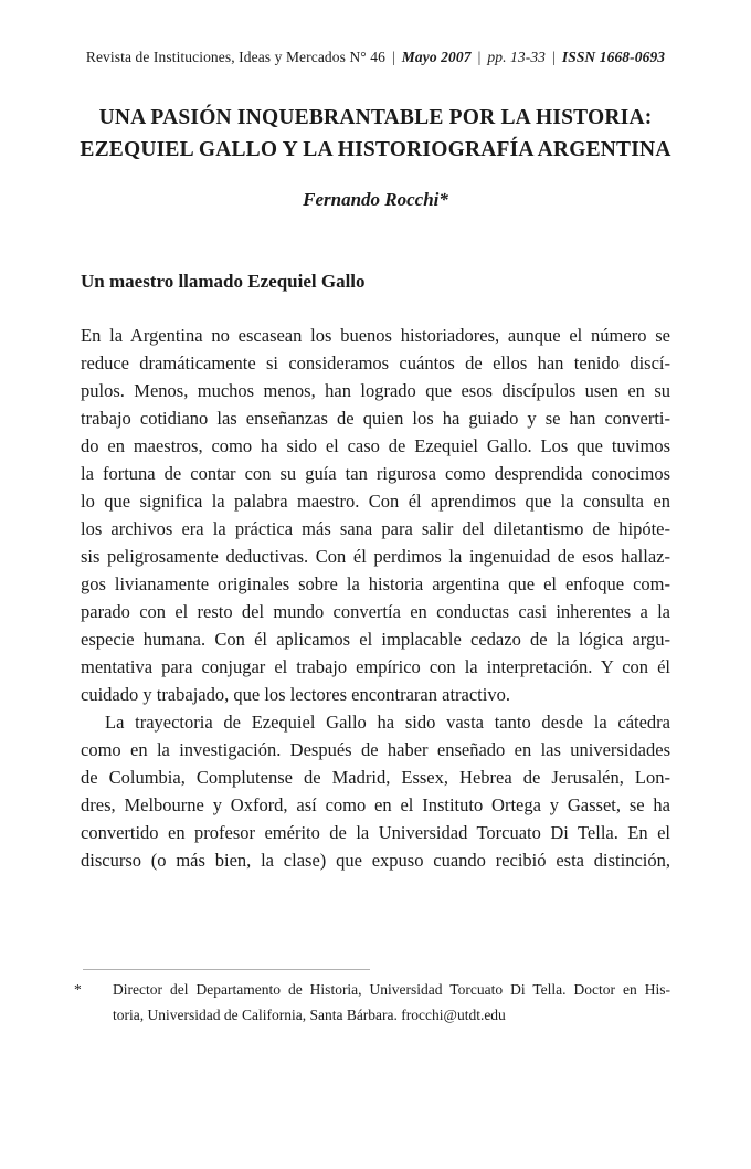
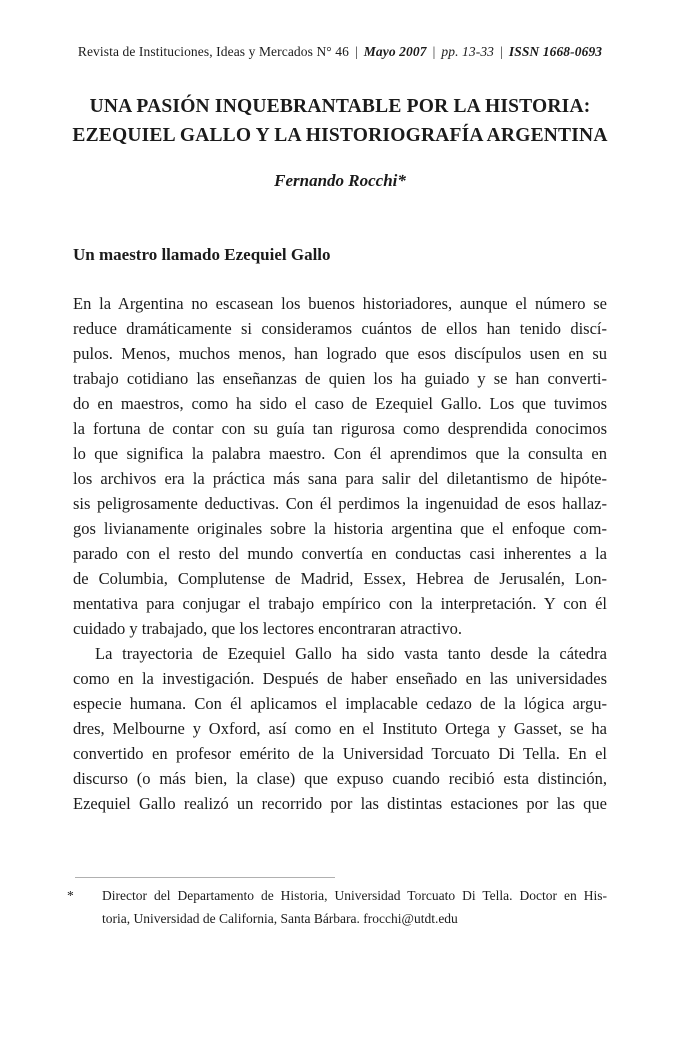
  Revista de Instituciones, Ideas y Mercados N° 46 | Mayo 2007 | pp. 13-33 | ISSN 1668-0693
  UNA PASIÓN INQUEBRANTABLE POR LA HISTORIA:
  EZEQUIEL GALLO Y LA HISTORIOGRAFÍA ARGENTINA
  Fernando Rocchi*
  Un maestro llamado Ezequiel Gallo
  En la Argentina no escasean los buenos historiadores, aunque el número se
  reduce dramáticamente si consideramos cuántos de ellos han tenido discí-
  pulos. Menos, muchos menos, han logrado que esos discípulos usen en su
  trabajo cotidiano las enseñanzas de quien los ha guiado y se han converti-
  do en maestros, como ha sido el caso de Ezequiel Gallo. Los que tuvimos
  la fortuna de contar con su guía tan rigurosa como desprendida conocimos
  lo que significa la palabra maestro. Con él aprendimos que la consulta en
  los archivos era la práctica más sana para salir del diletantismo de hipóte-
  sis peligrosamente deductivas. Con él perdimos la ingenuidad de esos hallaz-
  gos livianamente originales sobre la historia argentina que el enfoque com-
  parado con el resto del mundo convertía en conductas casi inherentes a la
- especie humana. Con él aplicamos el implacable cedazo de la lógica argu-
+ de Columbia, Complutense de Madrid, Essex, Hebrea de Jerusalén, Lon-
  mentativa para conjugar el trabajo empírico con la interpretación. Y con él
  cuidado y trabajado, que los lectores encontraran atractivo.
  La trayectoria de Ezequiel Gallo ha sido vasta tanto desde la cátedra
  como en la investigación. Después de haber enseñado en las universidades
- de Columbia, Complutense de Madrid, Essex, Hebrea de Jerusalén, Lon-
+ especie humana. Con él aplicamos el implacable cedazo de la lógica argu-
  dres, Melbourne y Oxford, así como en el Instituto Ortega y Gasset, se ha
  convertido en profesor emérito de la Universidad Torcuato Di Tella. En el
  discurso (o más bien, la clase) que expuso cuando recibió esta distinción,
+ Ezequiel Gallo realizó un recorrido por las distintas estaciones por las que
  *
  Director del Departamento de Historia, Universidad Torcuato Di Tella. Doctor en His-
  toria, Universidad de California, Santa Bárbara. frocchi@utdt.edu
